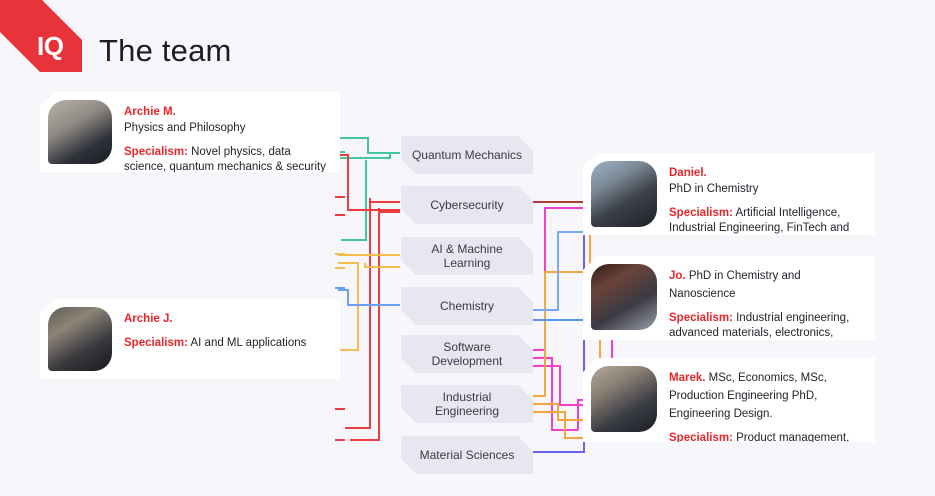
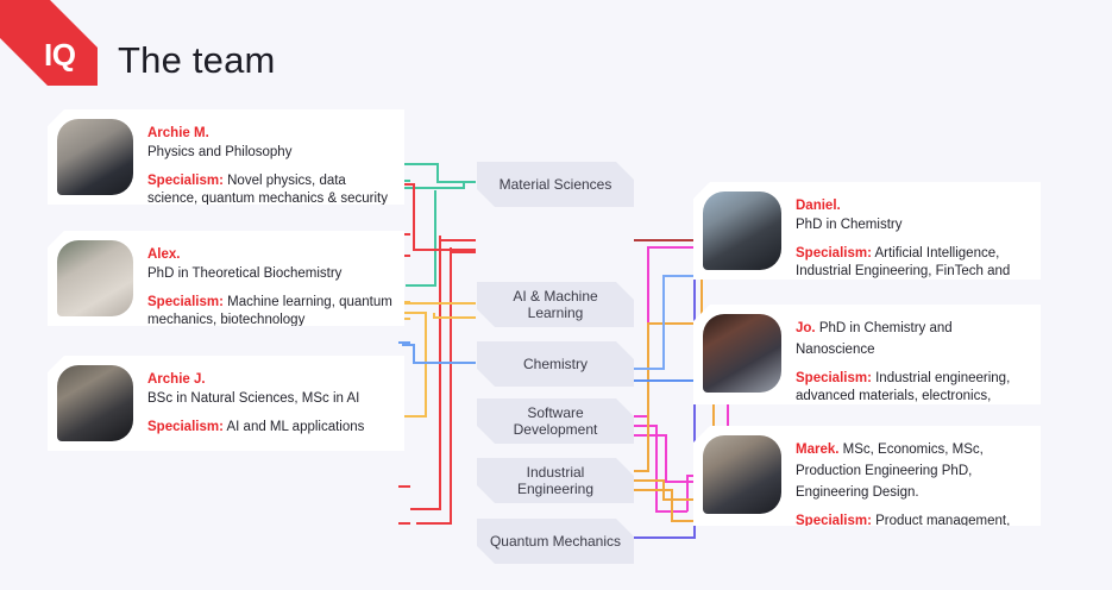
  IQ
  The team
  Archie M.
  Physics and Philosophy
  Specialism: Novel physics, data science, quantum mechanics & security
+ Alex.
+ PhD in Theoretical Biochemistry
+ Specialism: Machine learning, quantum mechanics, biotechnology
  Archie J.
+ BSc in Natural Sciences, MSc in AI
  Specialism: AI and ML applications
- Quantum Mechanics
+ Material Sciences
- Cybersecurity
  AI & Machine Learning
  Chemistry
  Software Development
  Industrial Engineering
- Material Sciences
+ Quantum Mechanics
  Daniel.
  PhD in Chemistry
  Specialism: Artificial Intelligence, Industrial Engineering, FinTech and
  Jo. PhD in Chemistry and Nanoscience
  Marek. MSc, Economics, MSc, Production Engineering PhD, Engineering Design.
